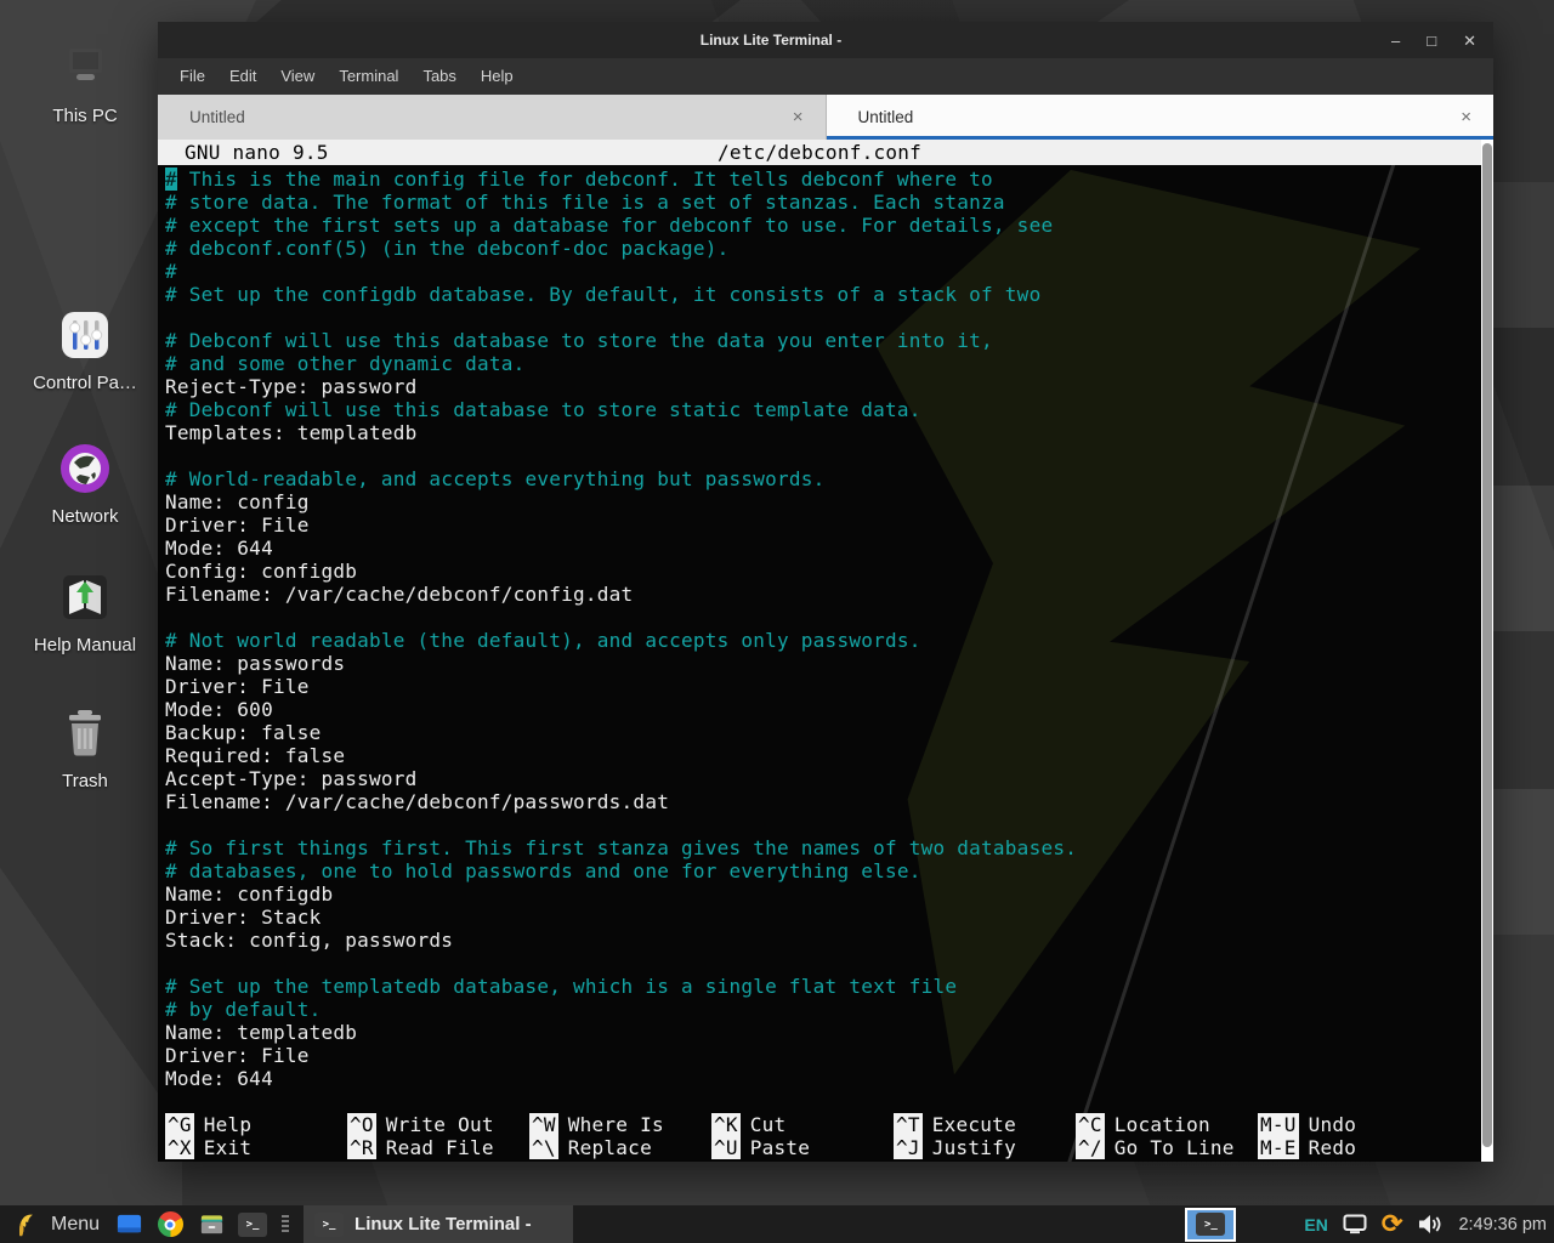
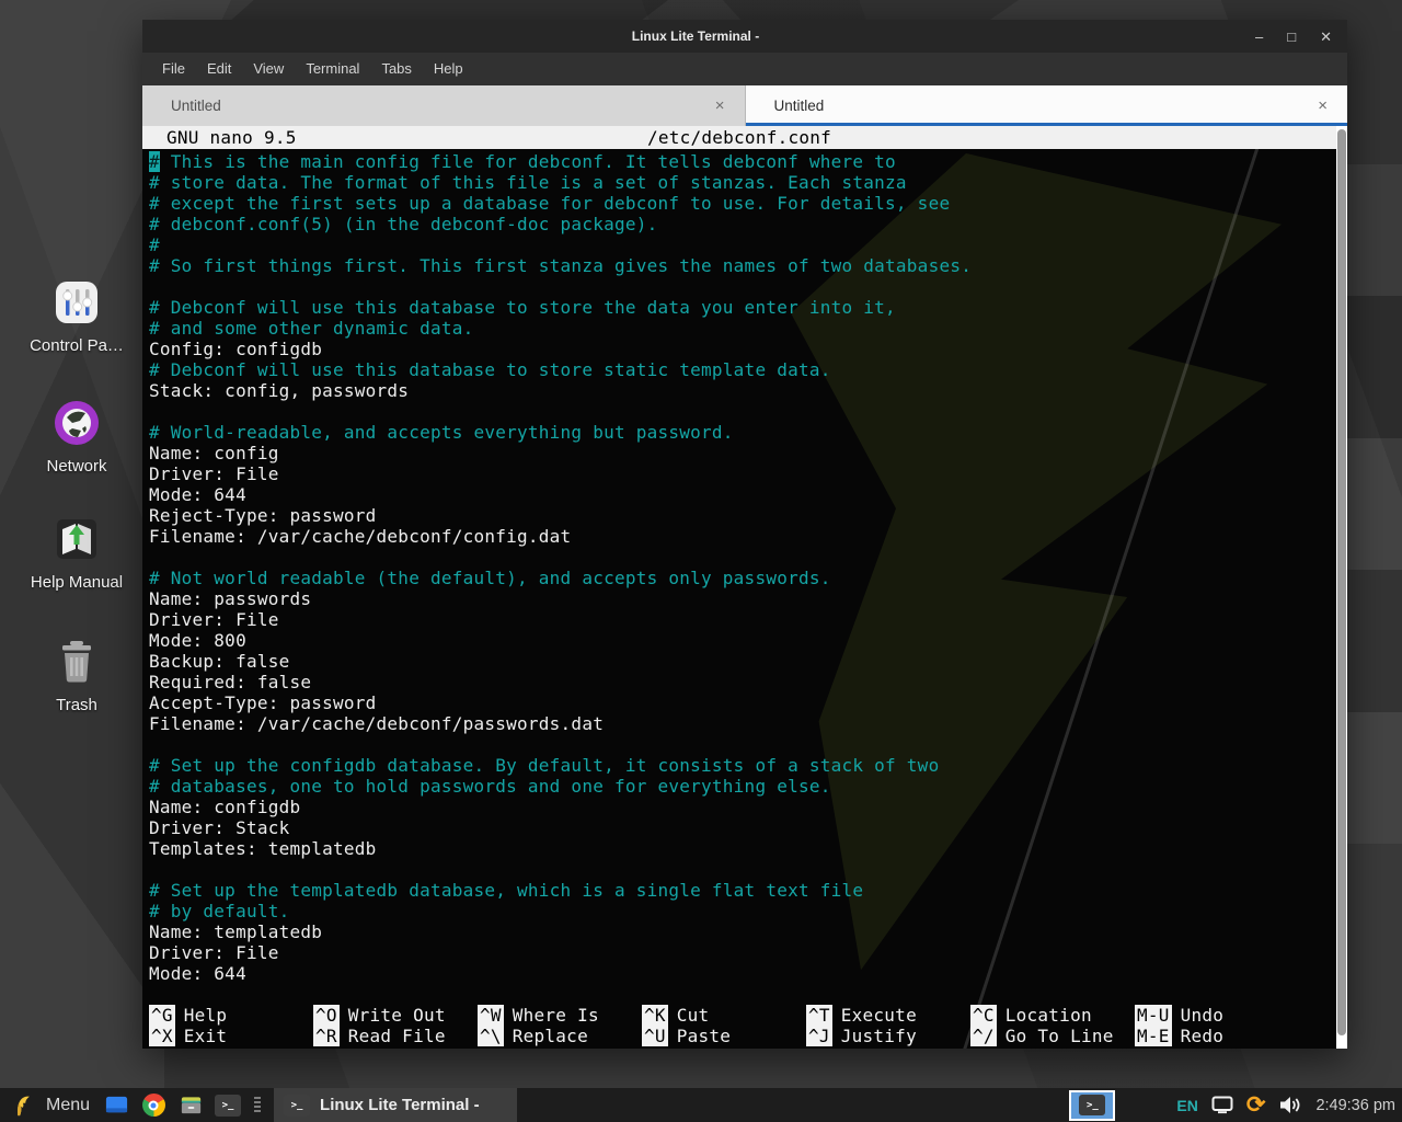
- This PC
  Control Pa…
  Network
  Help Manual
  Trash
  Linux Lite Terminal -
  –
  □
  ✕
  File
  Edit
  View
  Terminal
  Tabs
  Help
  Untitled
  ×
  Untitled
  ×
  GNU nano 9.5
  /etc/debconf.conf
  # This is the main config file for debconf. It tells debconf where to
  # store data. The format of this file is a set of stanzas. Each stanza
  # except the first sets up a database for debconf to use. For details, see
  # debconf.conf(5) (in the debconf-doc package).
  #
- # Set up the configdb database. By default, it consists of a stack of two
+ # So first things first. This first stanza gives the names of two databases.
  # Debconf will use this database to store the data you enter into it,
  # and some other dynamic data.
- Reject-Type: password
+ Config: configdb
  # Debconf will use this database to store static template data.
- Templates: templatedb
+ Stack: config, passwords
- # World-readable, and accepts everything but passwords.
+ # World-readable, and accepts everything but password.
  Name: config
  Driver: File
  Mode: 644
- Config: configdb
+ Reject-Type: password
  Filename: /var/cache/debconf/config.dat
  # Not world readable (the default), and accepts only passwords.
  Name: passwords
  Driver: File
- Mode: 600
+ Mode: 800
  Backup: false
  Required: false
  Accept-Type: password
  Filename: /var/cache/debconf/passwords.dat
- # So first things first. This first stanza gives the names of two databases.
+ # Set up the configdb database. By default, it consists of a stack of two
  # databases, one to hold passwords and one for everything else.
  Name: configdb
  Driver: Stack
- Stack: config, passwords
+ Templates: templatedb
  # Set up the templatedb database, which is a single flat text file
  # by default.
  Name: templatedb
  Driver: File
  Mode: 644
  ^G Help ^O Write Out ^W Where Is ^K Cut ^T Execute ^C Location M-U Undo
  ^X Exit ^R Read File ^\ Replace ^U Paste ^J Justify ^/ Go To Line M-E Redo
  Menu
  >_
  >_
  Linux Lite Terminal -
  >_
  EN
  ⟳
  2:49:36 pm
